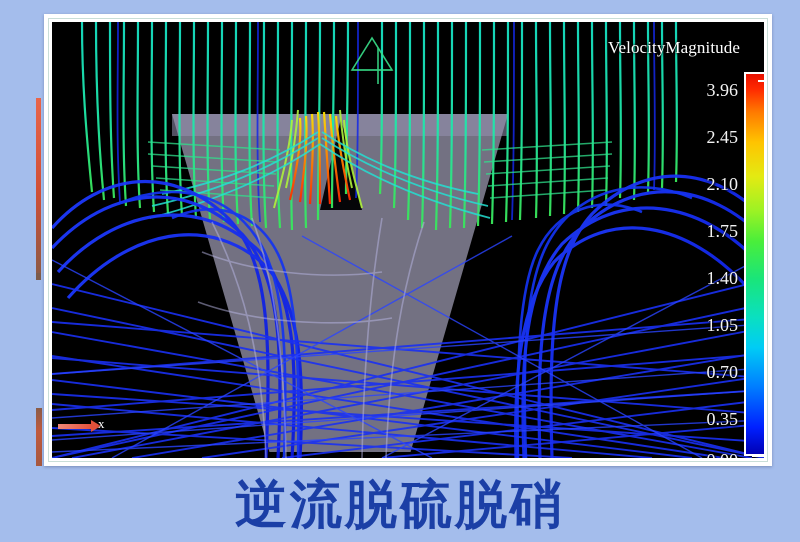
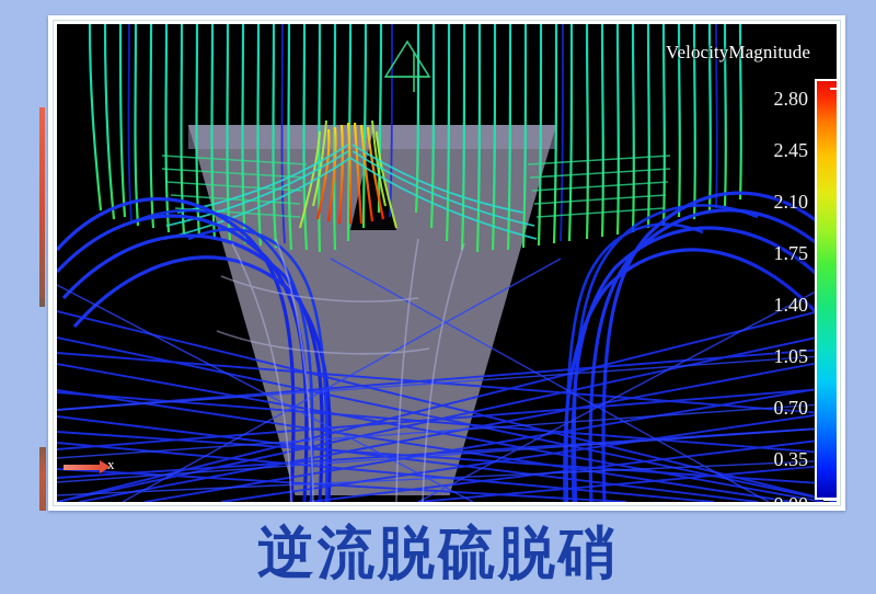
  VelocityMagnitude
- 3.96
+ 2.80
  2.45
  2.10
  1.75
  1.40
  1.05
  0.70
  0.35
  x
  逆流脱硫脱硝
